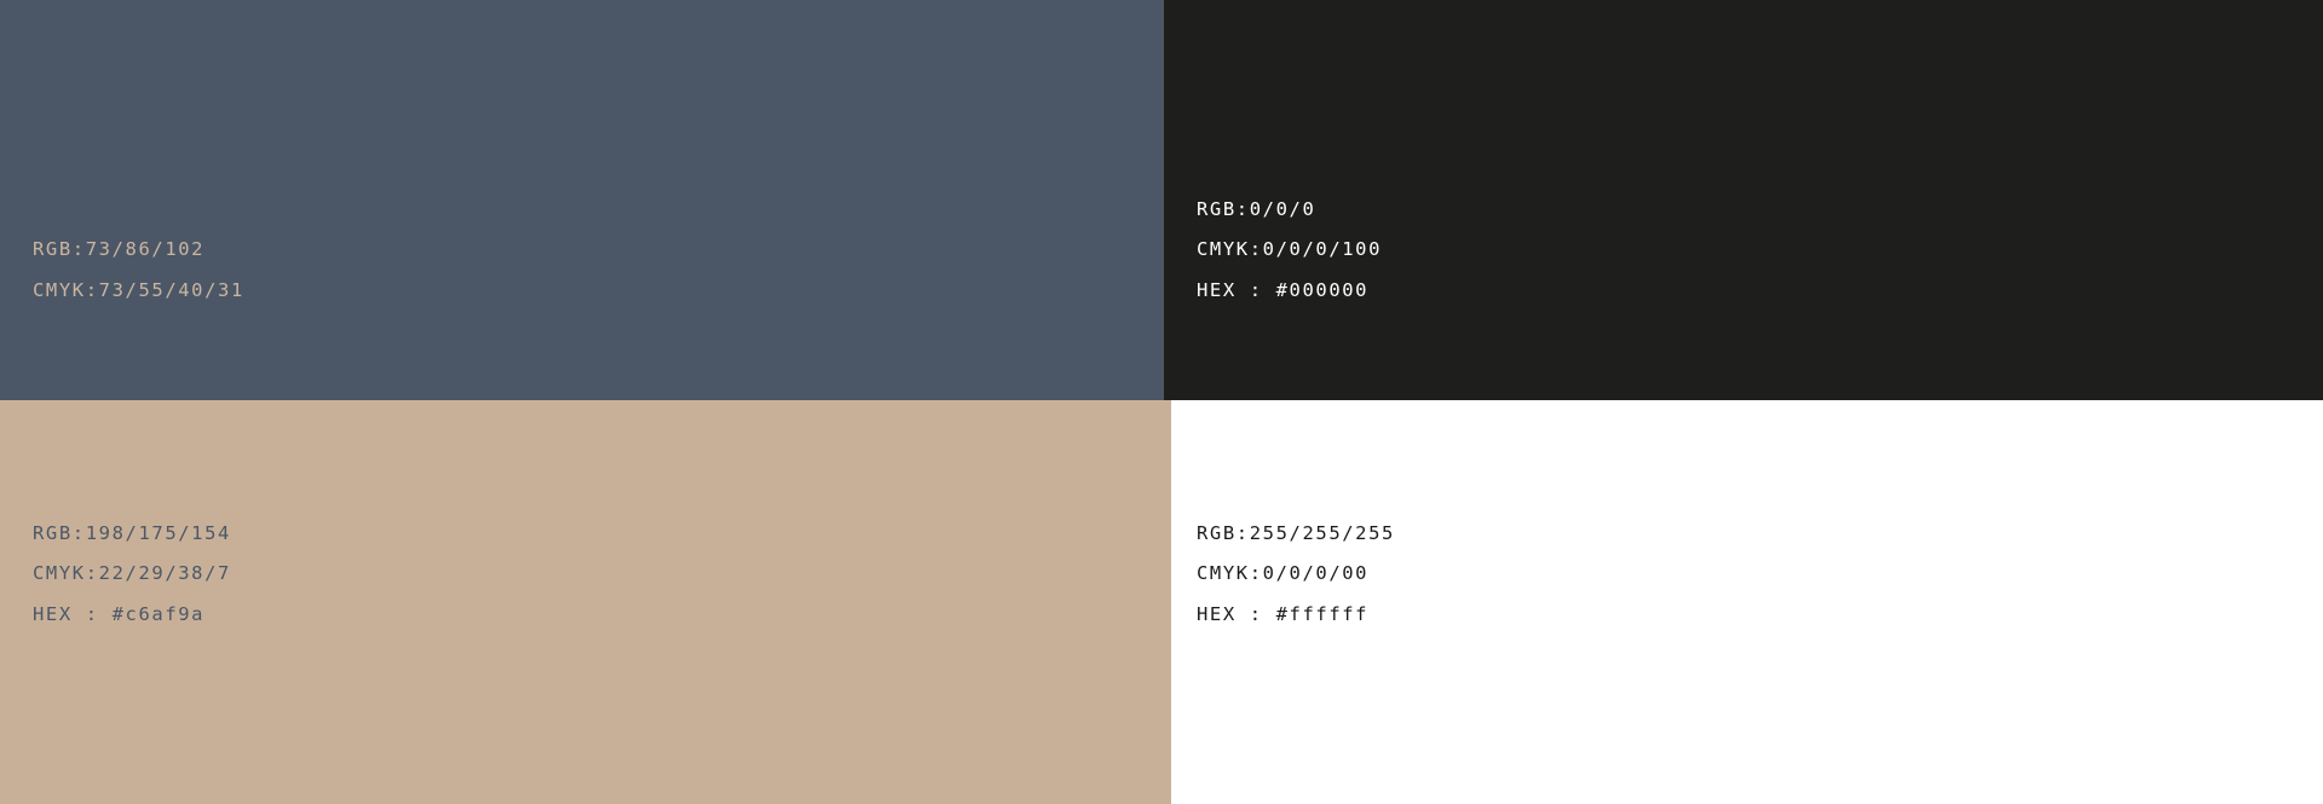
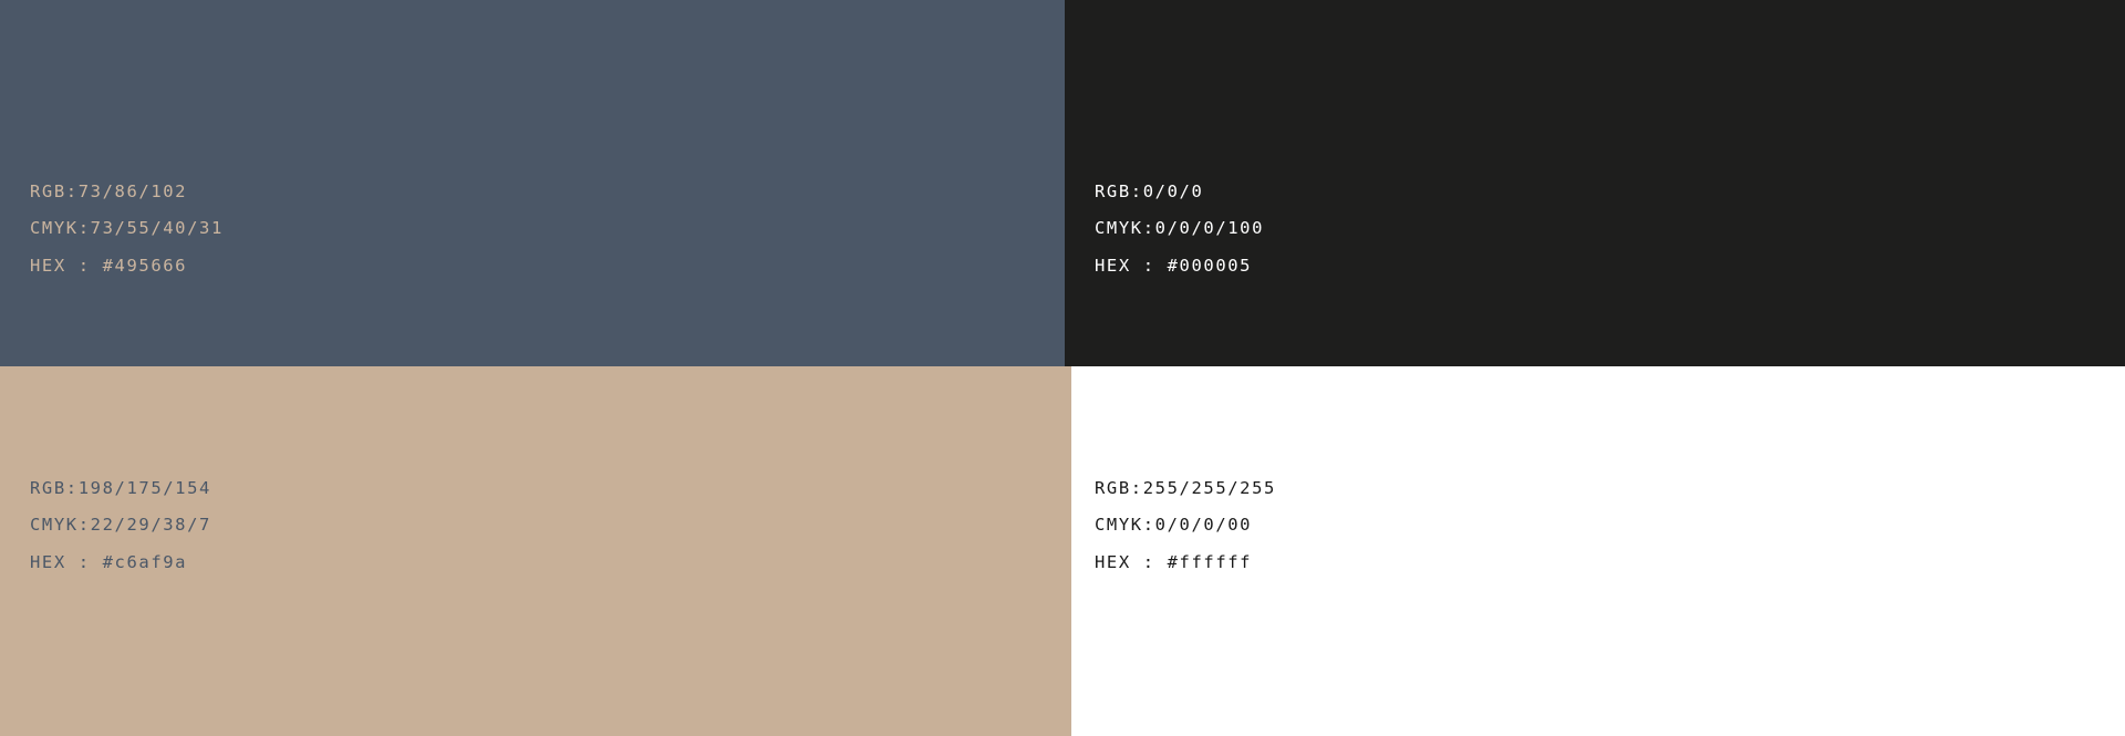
  RGB:73/86/102
  CMYK:73/55/40/31
+ HEX : #495666
  RGB:0/0/0
  CMYK:0/0/0/100
- HEX : #000000
+ HEX : #000005
  RGB:198/175/154
  CMYK:22/29/38/7
  HEX : #c6af9a
  RGB:255/255/255
  CMYK:0/0/0/00
  HEX : #ffffff
